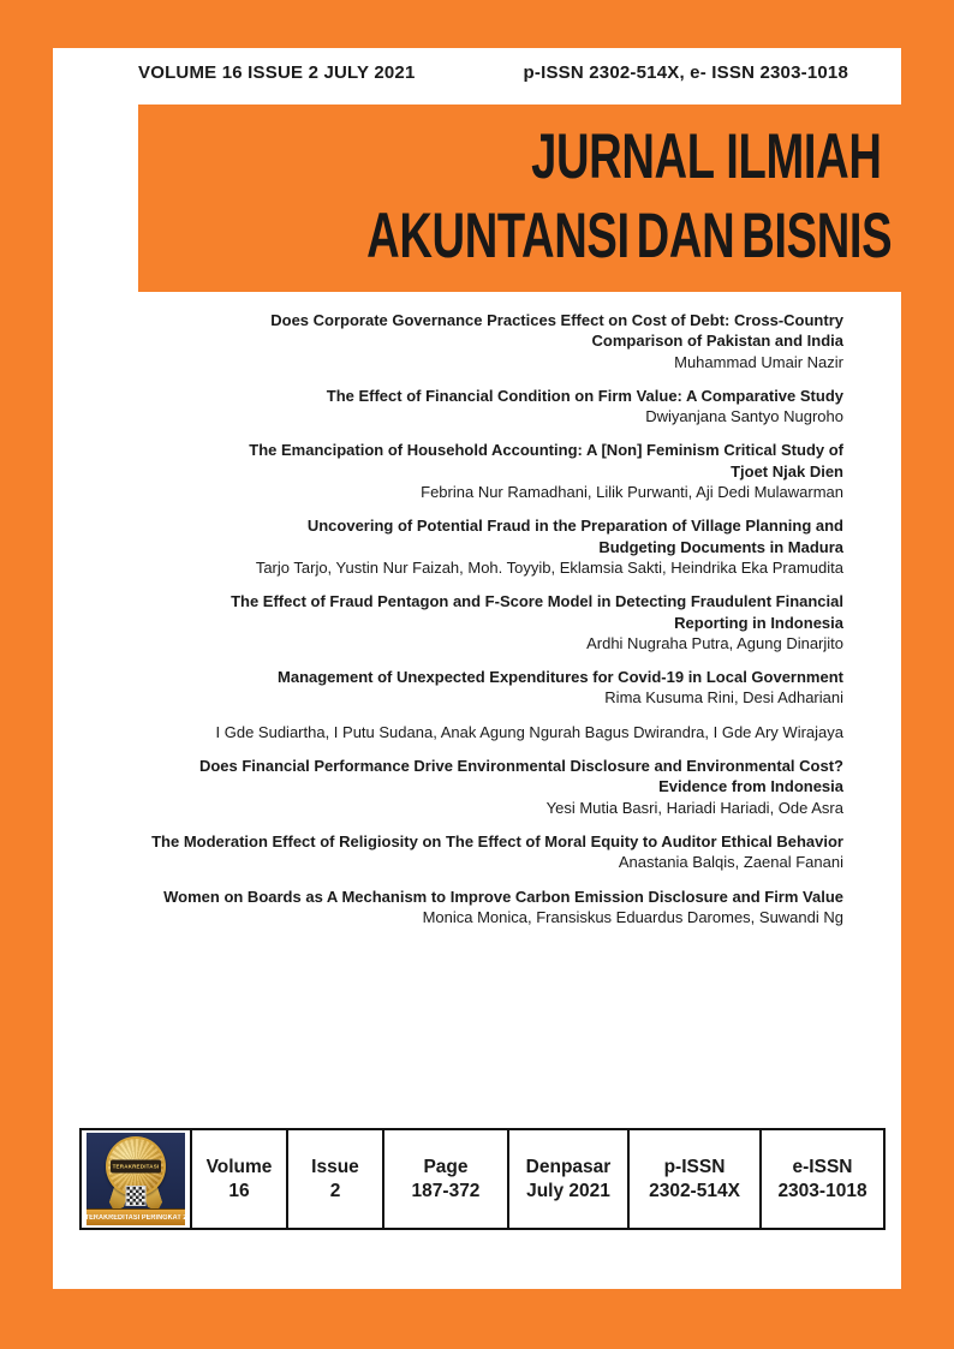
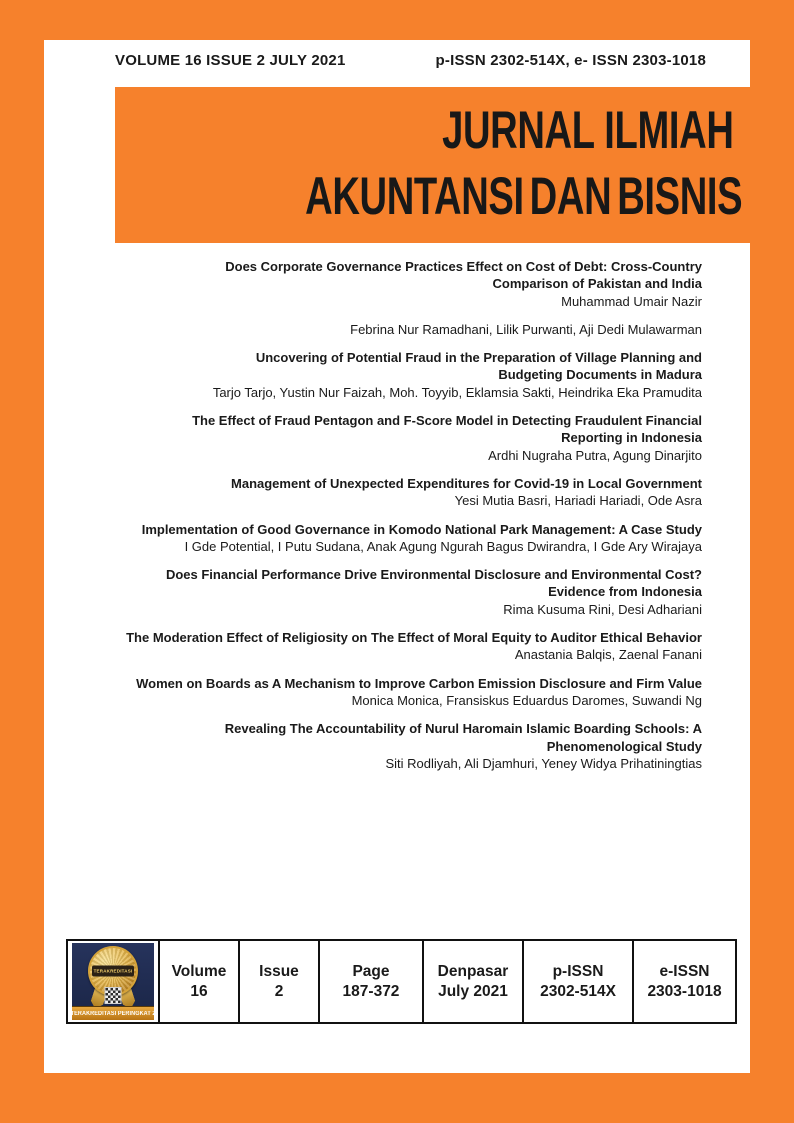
  VOLUME 16 ISSUE 2 JULY 2021
  p-ISSN 2302-514X, e- ISSN 2303-1018
  JURNAL ILMIAH
  AKUNTANSI DAN BISNIS
  Does Corporate Governance Practices Effect on Cost of Debt: Cross-Country
  Comparison of Pakistan and India
  Muhammad Umair Nazir
- The Effect of Financial Condition on Firm Value: A Comparative Study
- Dwiyanjana Santyo Nugroho
- The Emancipation of Household Accounting: A [Non] Feminism Critical Study of
- Tjoet Njak Dien
  Febrina Nur Ramadhani, Lilik Purwanti, Aji Dedi Mulawarman
  Uncovering of Potential Fraud in the Preparation of Village Planning and
  Budgeting Documents in Madura
  Tarjo Tarjo, Yustin Nur Faizah, Moh. Toyyib, Eklamsia Sakti, Heindrika Eka Pramudita
  The Effect of Fraud Pentagon and F-Score Model in Detecting Fraudulent Financial
  Reporting in Indonesia
  Ardhi Nugraha Putra, Agung Dinarjito
  Management of Unexpected Expenditures for Covid-19 in Local Government
- Rima Kusuma Rini, Desi Adhariani
+ Yesi Mutia Basri, Hariadi Hariadi, Ode Asra
+ Implementation of Good Governance in Komodo National Park Management: A Case Study
- I Gde Sudiartha, I Putu Sudana, Anak Agung Ngurah Bagus Dwirandra, I Gde Ary Wirajaya
+ I Gde Potential, I Putu Sudana, Anak Agung Ngurah Bagus Dwirandra, I Gde Ary Wirajaya
  Does Financial Performance Drive Environmental Disclosure and Environmental Cost?
  Evidence from Indonesia
- Yesi Mutia Basri, Hariadi Hariadi, Ode Asra
+ Rima Kusuma Rini, Desi Adhariani
  The Moderation Effect of Religiosity on The Effect of Moral Equity to Auditor Ethical Behavior
  Anastania Balqis, Zaenal Fanani
  Women on Boards as A Mechanism to Improve Carbon Emission Disclosure and Firm Value
  Monica Monica, Fransiskus Eduardus Daromes, Suwandi Ng
+ Revealing The Accountability of Nurul Haromain Islamic Boarding Schools: A
+ Phenomenological Study
+ Siti Rodliyah, Ali Djamhuri, Yeney Widya Prihatiningtias
  Volume
  16
  Issue
  2
  Page
  187-372
  Denpasar
  July 2021
  p-ISSN
  2302-514X
  e-ISSN
  2303-1018
